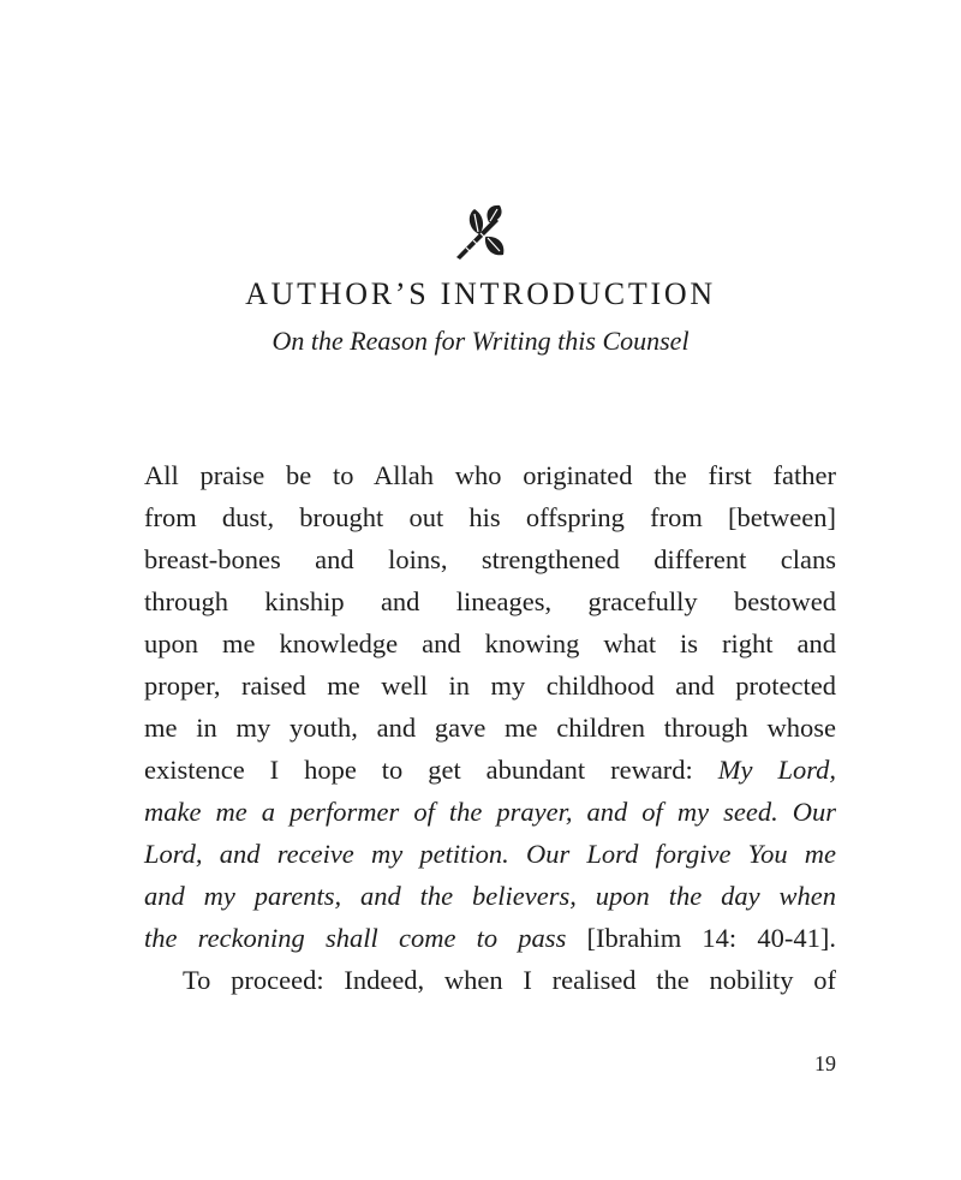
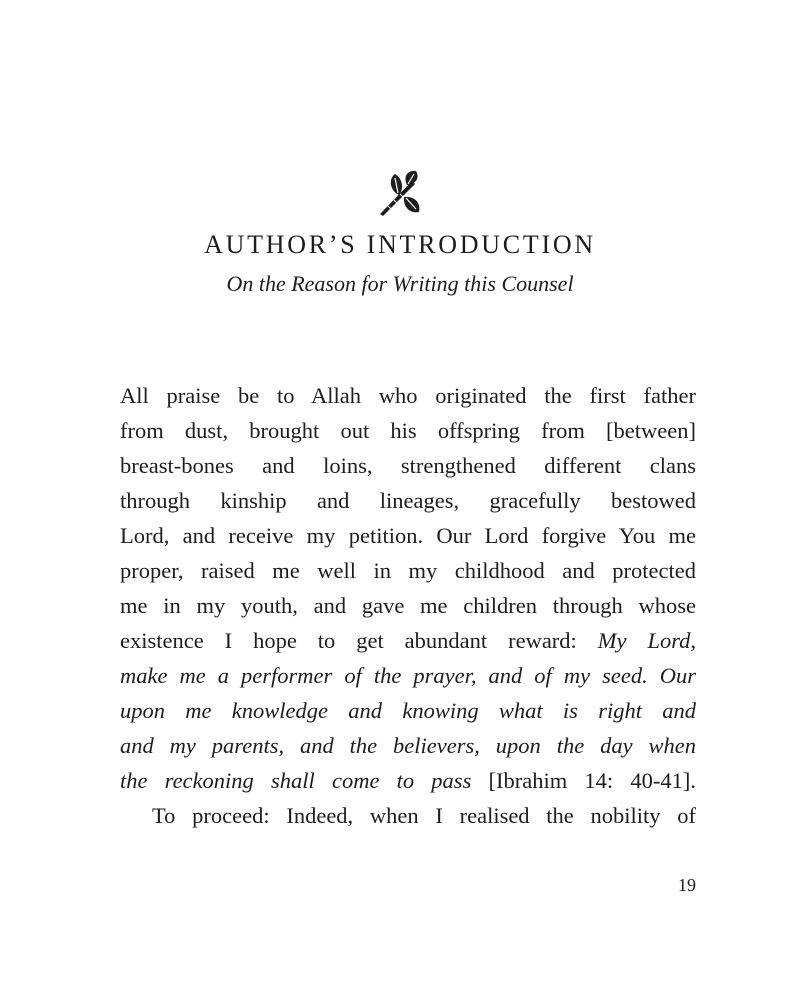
  AUTHOR’S INTRODUCTION
  On the Reason for Writing this Counsel
  All praise be to Allah who originated the first father
  from dust, brought out his offspring from [between]
  breast-bones and loins, strengthened different clans
  through kinship and lineages, gracefully bestowed
- upon me knowledge and knowing what is right and
+ Lord, and receive my petition. Our Lord forgive You me
  proper, raised me well in my childhood and protected
  me in my youth, and gave me children through whose
  existence I hope to get abundant reward: My Lord,
  make me a performer of the prayer, and of my seed. Our
- Lord, and receive my petition. Our Lord forgive You me
+ upon me knowledge and knowing what is right and
  and my parents, and the believers, upon the day when
  the reckoning shall come to pass [Ibrahim 14: 40-41].
  To proceed: Indeed, when I realised the nobility of
  19
